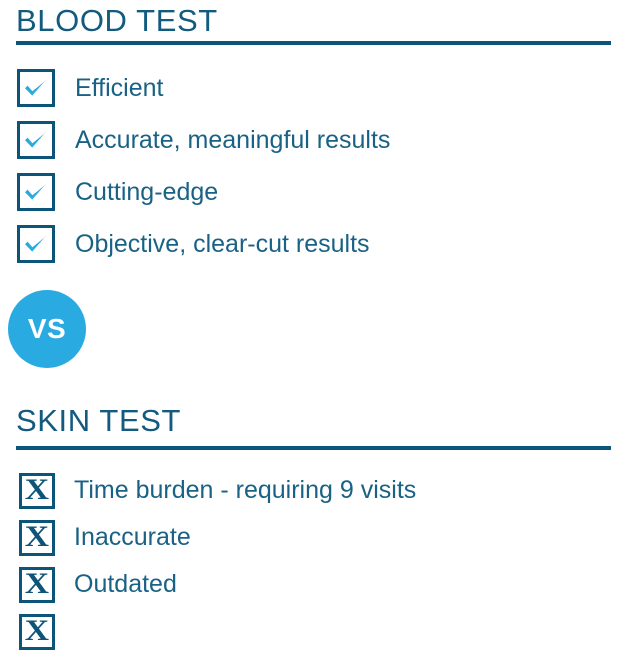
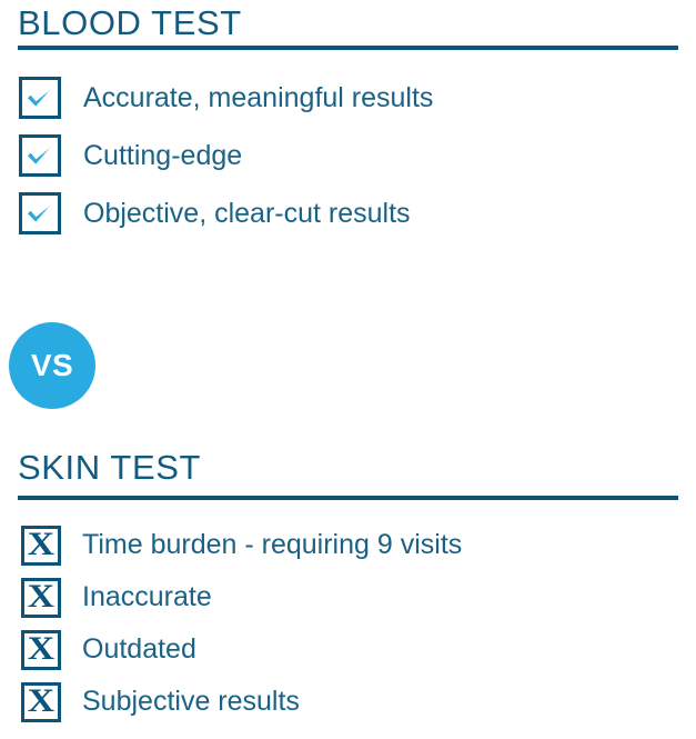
  BLOOD TEST
- Efficient
  Accurate, meaningful results
  Cutting-edge
  Objective, clear-cut results
  VS
  SKIN TEST
  X
  Time burden - requiring 9 visits
  X
  Inaccurate
  X
  Outdated
  X
+ Subjective results
